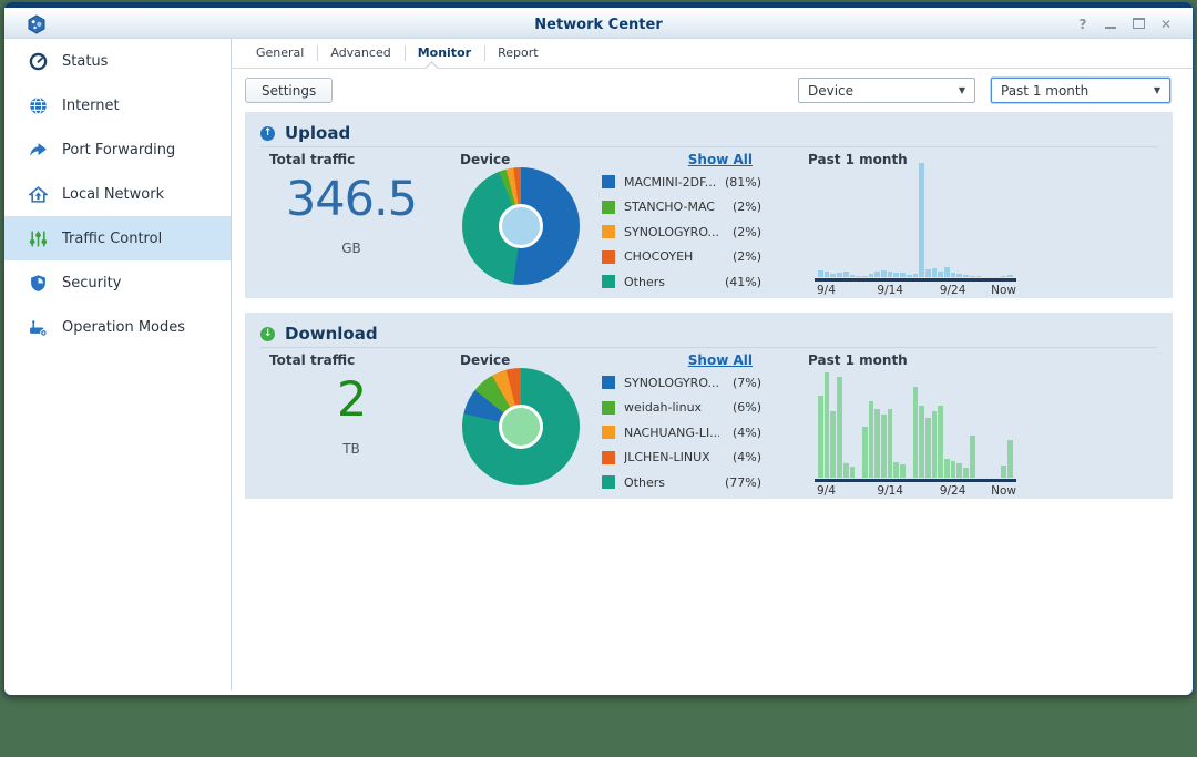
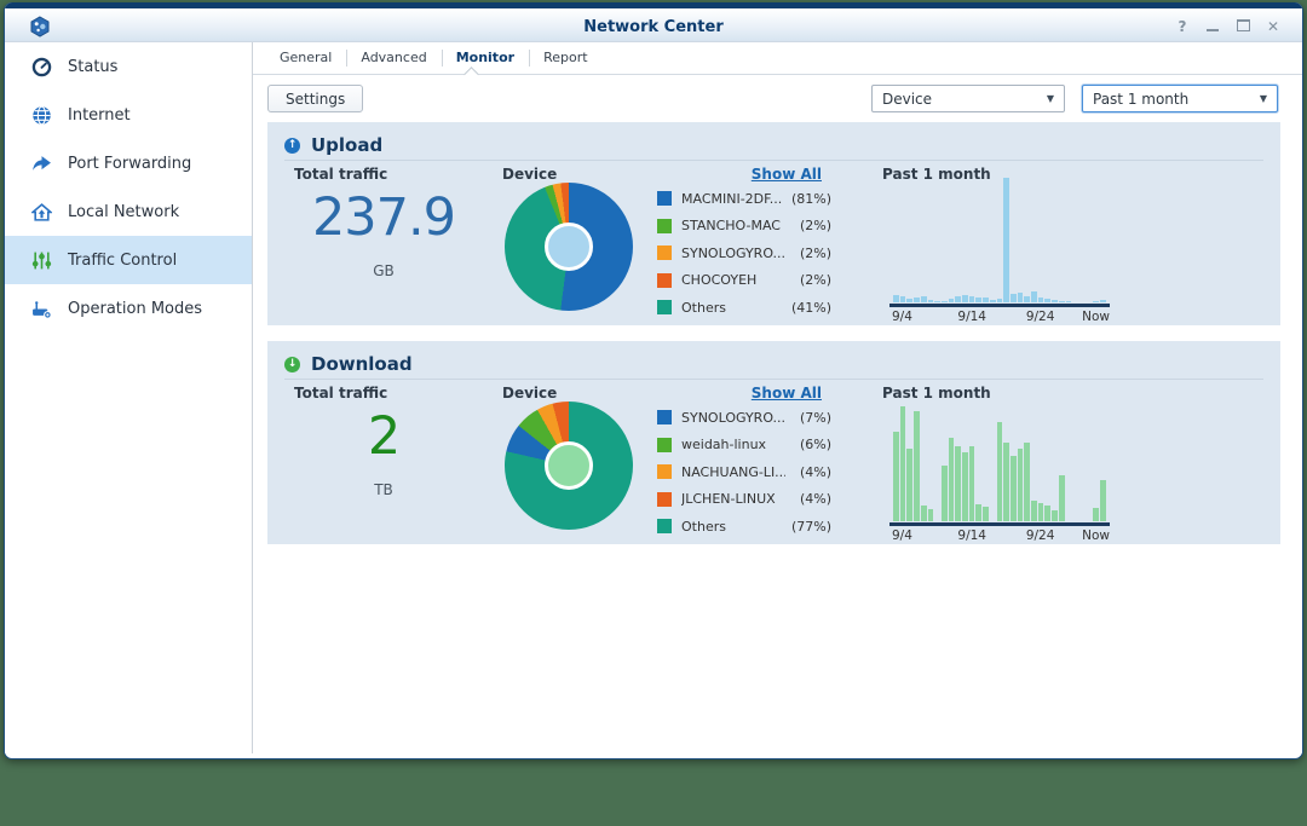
  Network Center
  ?
  ✕
  Status
  Internet
  Port Forwarding
  Local Network
  Traffic Control
- Security
  Operation Modes
  General
  Advanced
  Monitor
  Report
  Settings
  Device
  ▼
  Past 1 month
  ▼
  ↑
  Upload
  Total traffic
  Device
  Show All
  Past 1 month
- 346.5
+ 237.9
  GB
  MACMINI-2DF...
  (81%)
  STANCHO-MAC
  (2%)
  SYNOLOGYRO...
  (2%)
  CHOCOYEH
  (2%)
  Others
  (41%)
  9/4
  9/14
  9/24
  Now
  ↓
  Download
  Total traffic
  Device
  Show All
  Past 1 month
  2
  TB
  SYNOLOGYRO...
  (7%)
  weidah-linux
  (6%)
  NACHUANG-LI...
  (4%)
  JLCHEN-LINUX
  (4%)
  Others
  (77%)
  9/4
  9/14
  9/24
  Now
